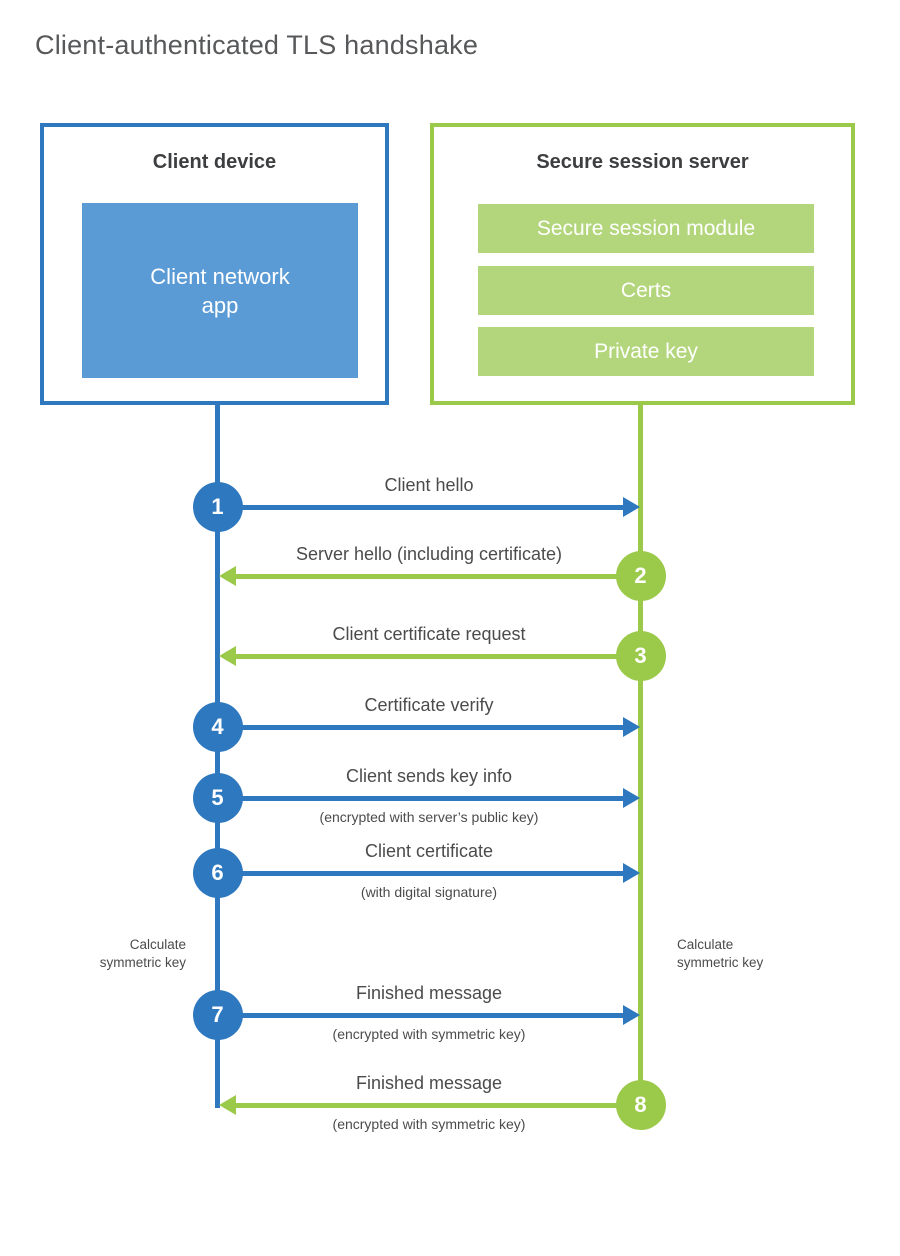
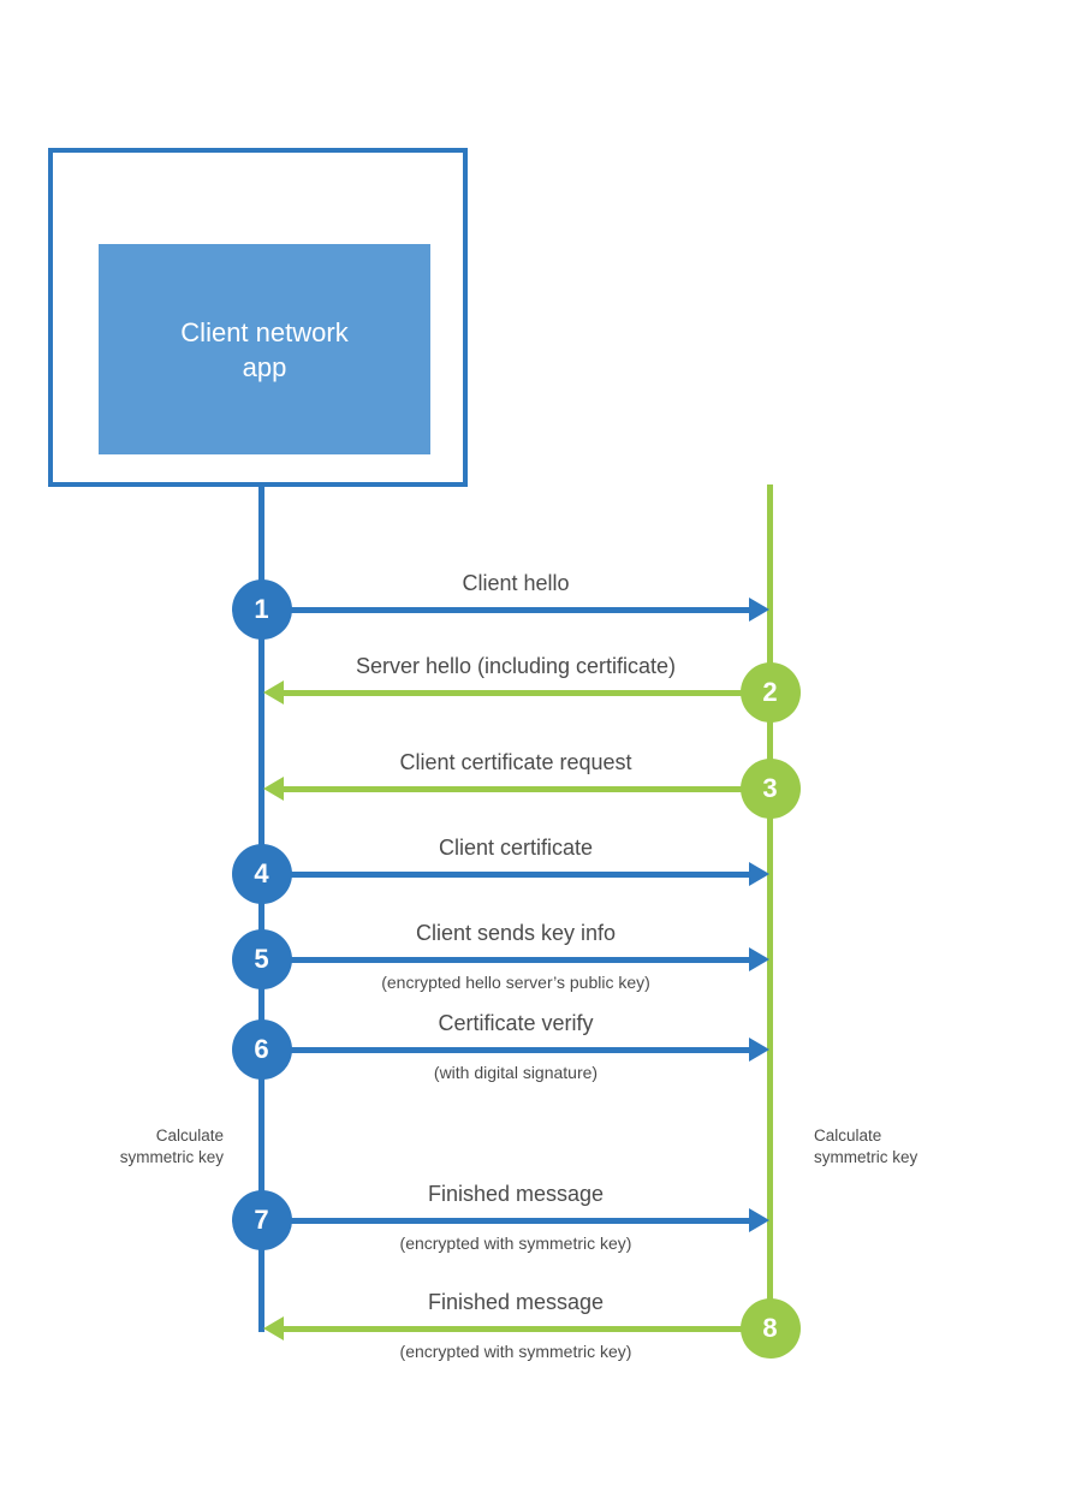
- Client-authenticated TLS handshake
- Client device
  Client network
  app
- Secure session server
- Secure session module
- Certs
- Private key
  1
  Client hello
  2
  Server hello (including certificate)
  3
  Client certificate request
  4
- Certificate verify
+ Client certificate
  5
  Client sends key info
- (encrypted with server’s public key)
+ (encrypted hello server’s public key)
  6
- Client certificate
+ Certificate verify
  (with digital signature)
  7
  Finished message
  (encrypted with symmetric key)
  8
  Finished message
  (encrypted with symmetric key)
  Calculate
  symmetric key
  Calculate
  symmetric key
